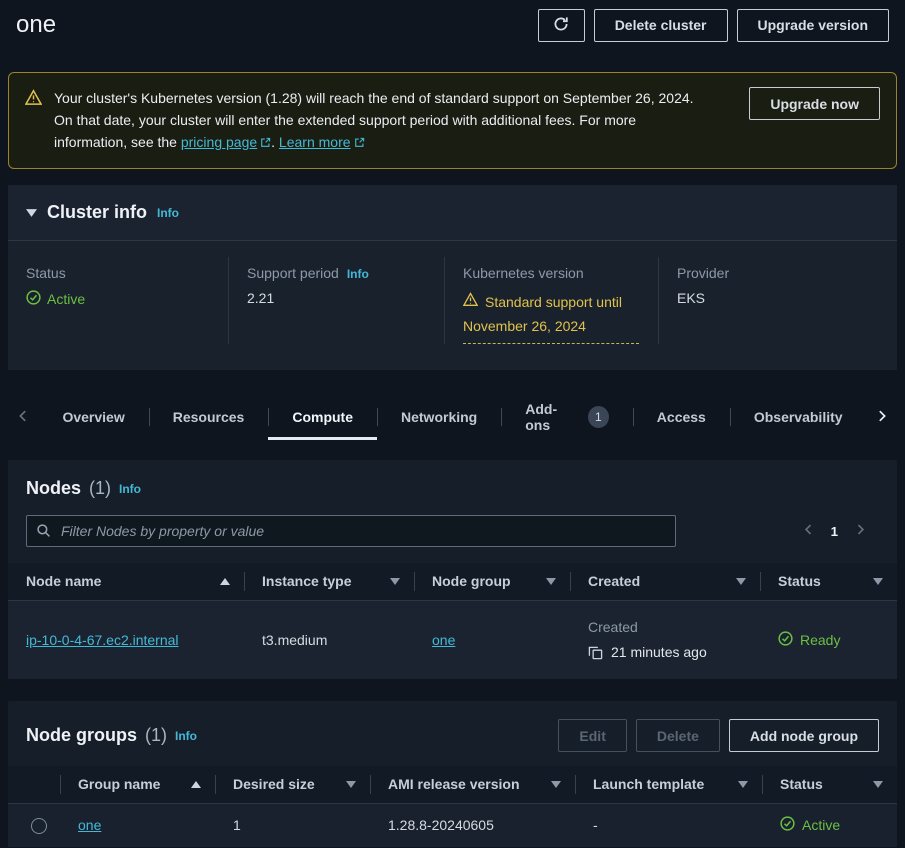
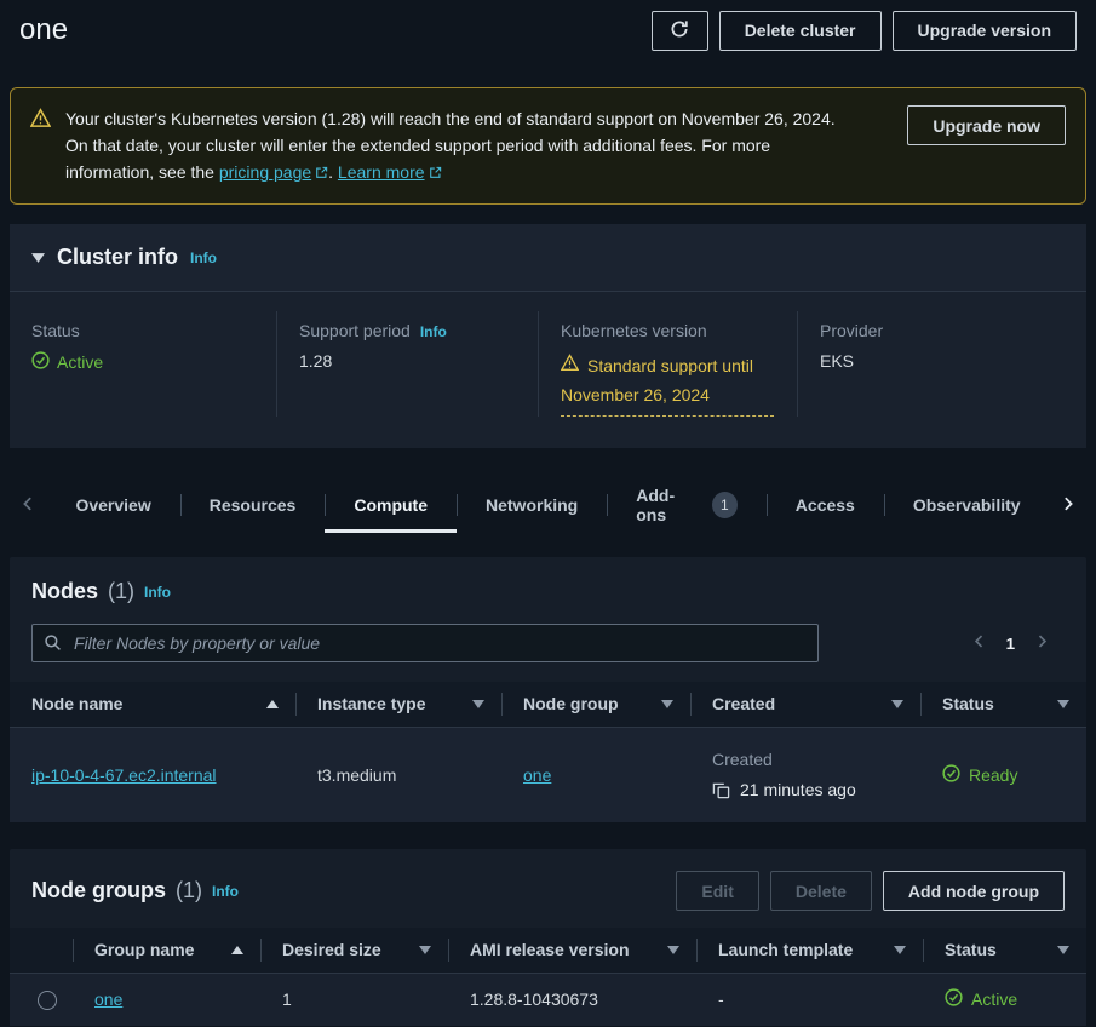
  one
  Delete cluster
  Upgrade version
- Your cluster's Kubernetes version (1.28) will reach the end of standard support on September 26, 2024.
+ Your cluster's Kubernetes version (1.28) will reach the end of standard support on November 26, 2024.
  On that date, your cluster will enter the extended support period with additional fees. For more
  information, see the pricing page . Learn more
  Upgrade now
  Cluster info
  Info
  Status
  Active
  Support period
  Info
- 2.21
+ 1.28
  Kubernetes version
  Standard support until
  November 26, 2024
  Provider
  EKS
  Overview
  Resources
  Compute
  Networking
  Add-ons
  1
  Access
  Observability
  Nodes
  (1)
  Info
  Filter Nodes by property or value
  1
  Node name	Instance type	Node group	Created	Status
  ip-10-0-4-67.ec2.internal	t3.medium	one	Created 21 minutes ago	Ready
  Node groups
  (1)
  Info
  Edit
  Delete
  Add node group
  	Group name	Desired size	AMI release version	Launch template	Status
- 	one	1	1.28.8-20240605	-	Active
+ 	one	1	1.28.8-10430673	-	Active
